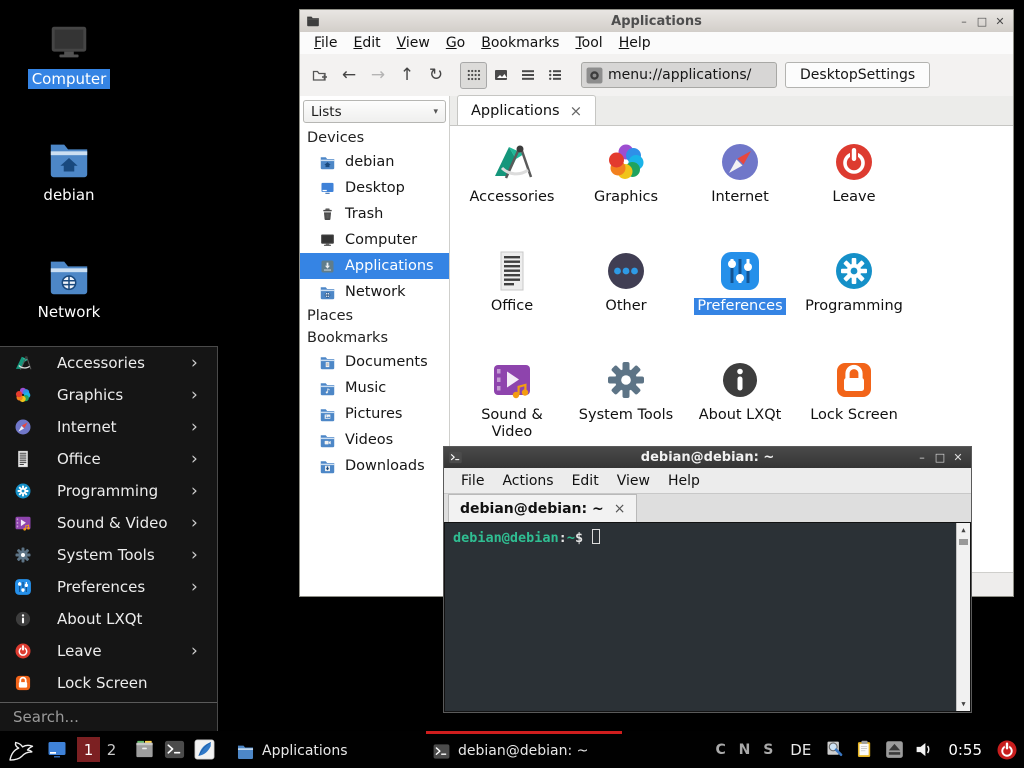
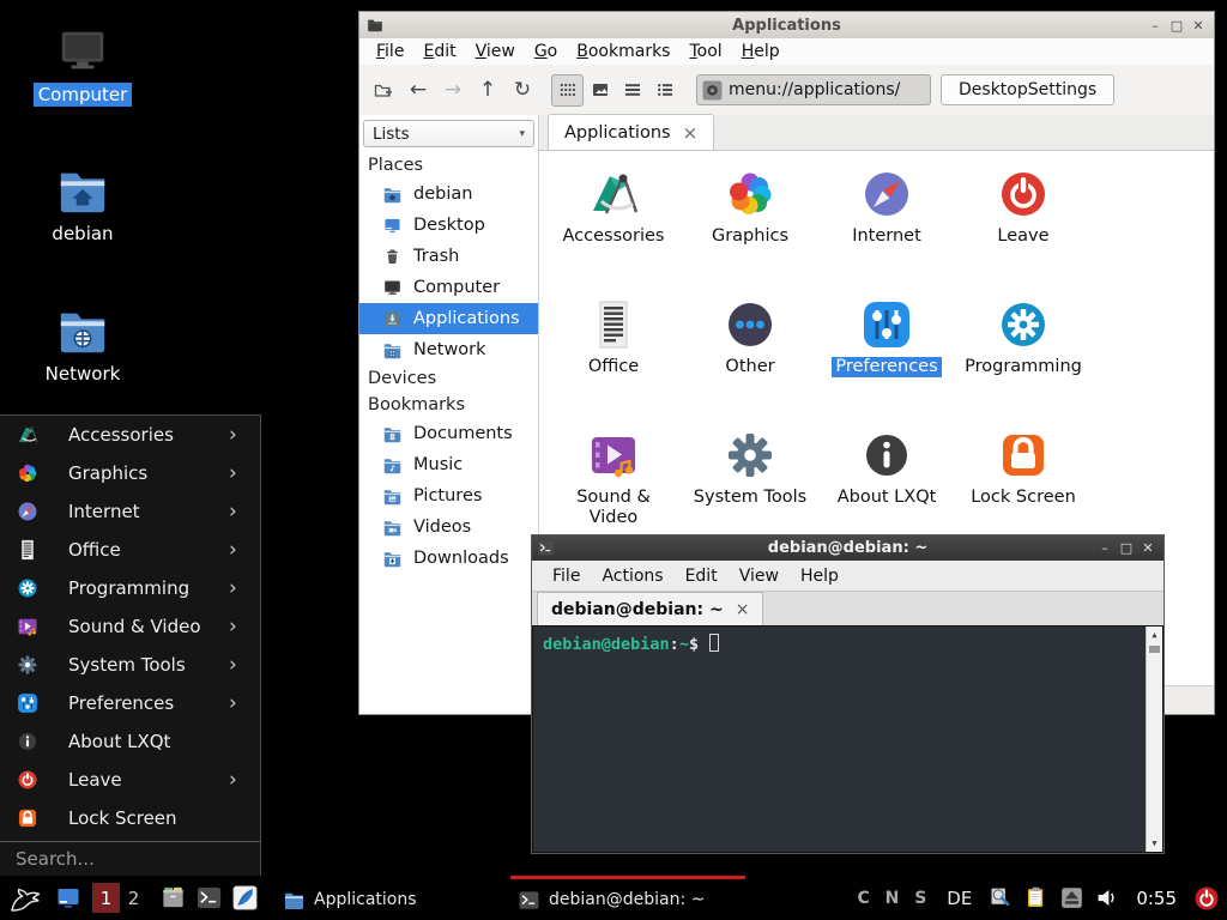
  Computer
  debian
  Network
  Accessories
  ›
  Graphics
  ›
  Internet
  ›
  Office
  ›
  Programming
  ›
  Sound & Video
  ›
  System Tools
  ›
  Preferences
  ›
  About LXQt
  Leave
  ›
  Lock Screen
  Search...
  Applications
  –
  □
  ✕
  File
  Edit
  View
  Go
  Bookmarks
  Tool
  Help
  ←
  →
  ↑
  ↻
  menu://applications/
  DesktopSettings
  Lists
  ▾
- Devices
+ Places
  debian
  Desktop
  Trash
  Computer
  Applications
  Network
- Places
+ Devices
  Bookmarks
  Documents
  Music
  Pictures
  Videos
  Downloads
  Applications
  ×
  Accessories
  Graphics
  Internet
  Leave
  Office
  Other
  Preferences
  Programming
  Sound & Video
  System Tools
  About LXQt
  Lock Screen
  debian@debian: ~
  –
  □
  ✕
  File
  Actions
  Edit
  View
  Help
  debian@debian: ~
  ×
  debian@debian:~$
  ▲
  ▼
  1
  2
  Applications
  debian@debian: ~
  C N S
  DE
  0:55
